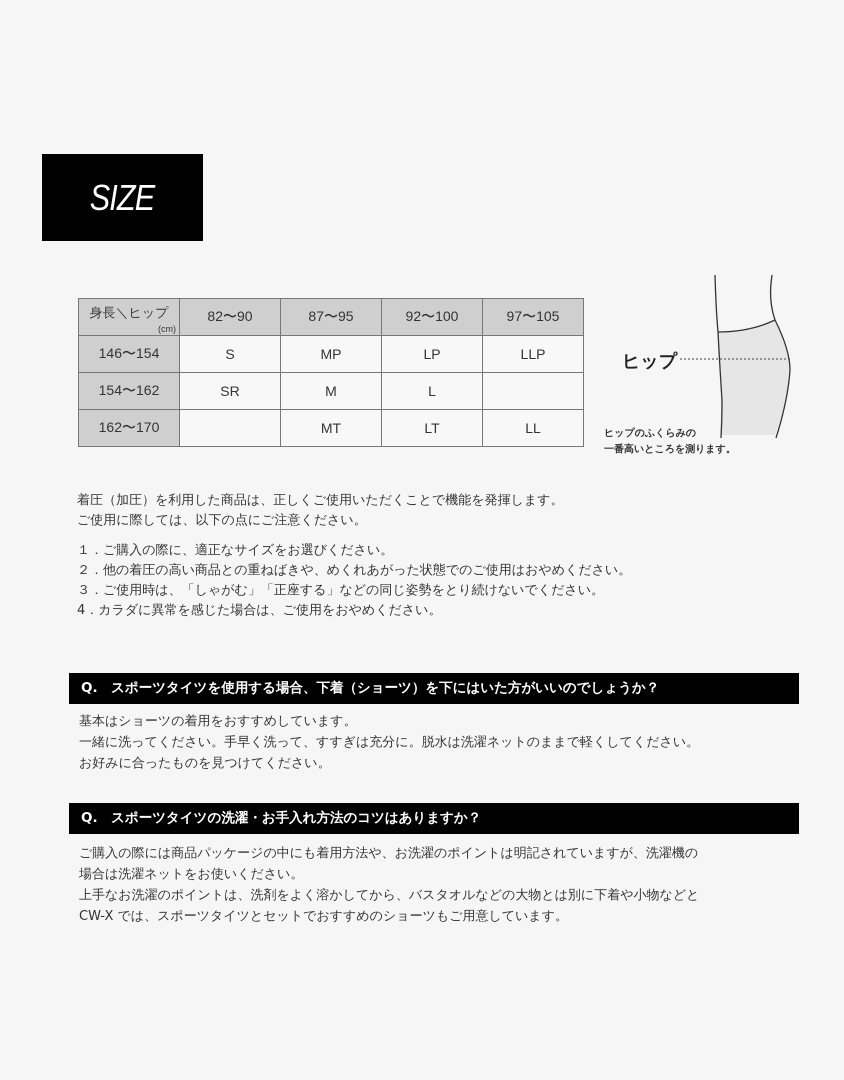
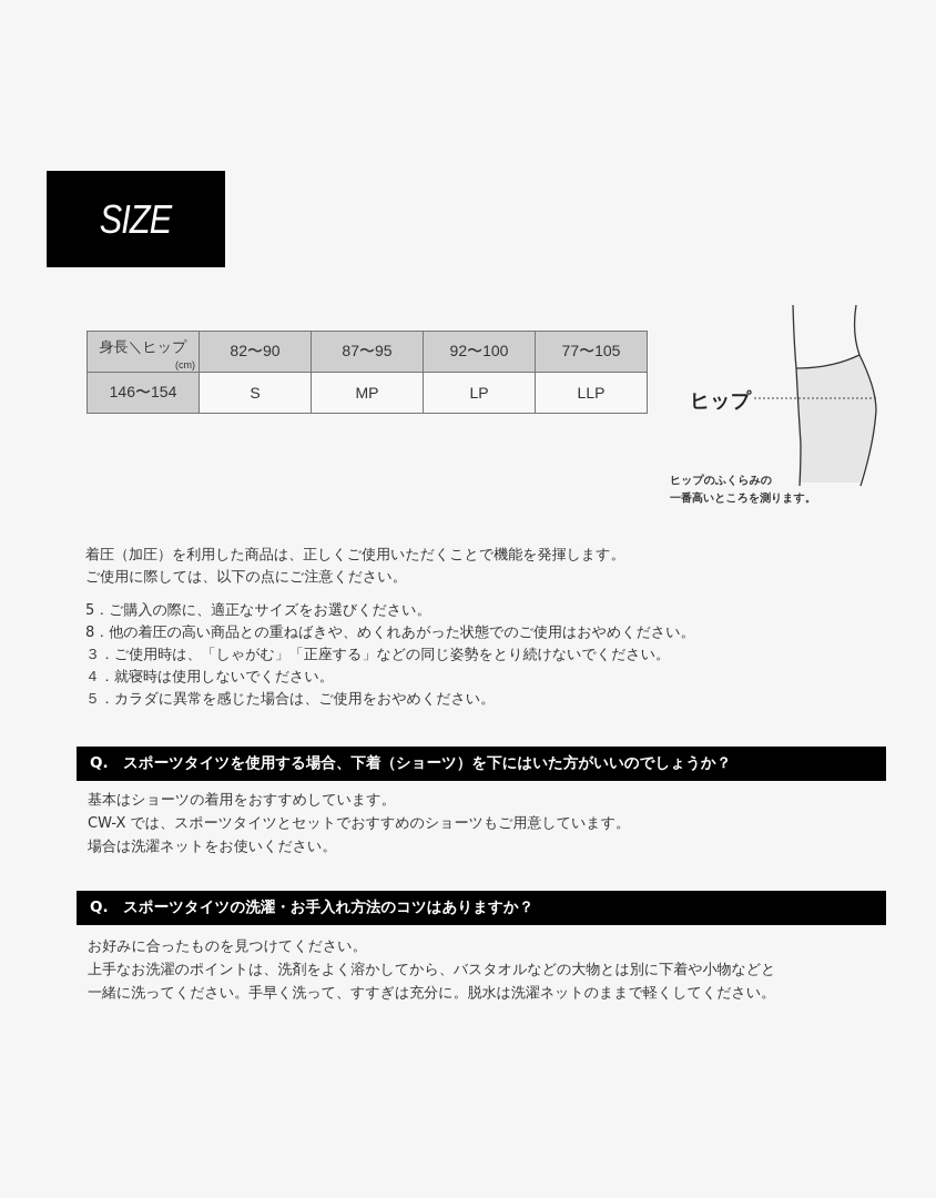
  SIZE
- 身長＼ヒップ (cm)	82〜90	87〜95	92〜100	97〜105
+ 身長＼ヒップ (cm)	82〜90	87〜95	92〜100	77〜105
  146〜154	S	MP	LP	LLP
- 154〜162	SR	M	L
- 162〜170		MT	LT	LL
  ヒップ
  ヒップのふくらみの
  一番高いところを測ります。
  着圧（加圧）を利用した商品は、正しくご使用いただくことで機能を発揮します。
  ご使用に際しては、以下の点にご注意ください。
- １．ご購入の際に、適正なサイズをお選びください。
+ 5．ご購入の際に、適正なサイズをお選びください。
- ２．他の着圧の高い商品との重ねばきや、めくれあがった状態でのご使用はおやめください。
+ 8．他の着圧の高い商品との重ねばきや、めくれあがった状態でのご使用はおやめください。
  ３．ご使用時は、「しゃがむ」「正座する」などの同じ姿勢をとり続けないでください。
+ ４．就寝時は使用しないでください。
- 4．カラダに異常を感じた場合は、ご使用をおやめください。
+ ５．カラダに異常を感じた場合は、ご使用をおやめください。
  Q. スポーツタイツを使用する場合、下着（ショーツ）を下にはいた方がいいのでしょうか？
  基本はショーツの着用をおすすめしています。
- 一緒に洗ってください。手早く洗って、すすぎは充分に。脱水は洗濯ネットのままで軽くしてください。
+ CW-X では、スポーツタイツとセットでおすすめのショーツもご用意しています。
- お好みに合ったものを見つけてください。
+ 場合は洗濯ネットをお使いください。
  Q. スポーツタイツの洗濯・お手入れ方法のコツはありますか？
- ご購入の際には商品パッケージの中にも着用方法や、お洗濯のポイントは明記されていますが、洗濯機の
- 場合は洗濯ネットをお使いください。
+ お好みに合ったものを見つけてください。
  上手なお洗濯のポイントは、洗剤をよく溶かしてから、バスタオルなどの大物とは別に下着や小物などと
- CW-X では、スポーツタイツとセットでおすすめのショーツもご用意しています。
+ 一緒に洗ってください。手早く洗って、すすぎは充分に。脱水は洗濯ネットのままで軽くしてください。
